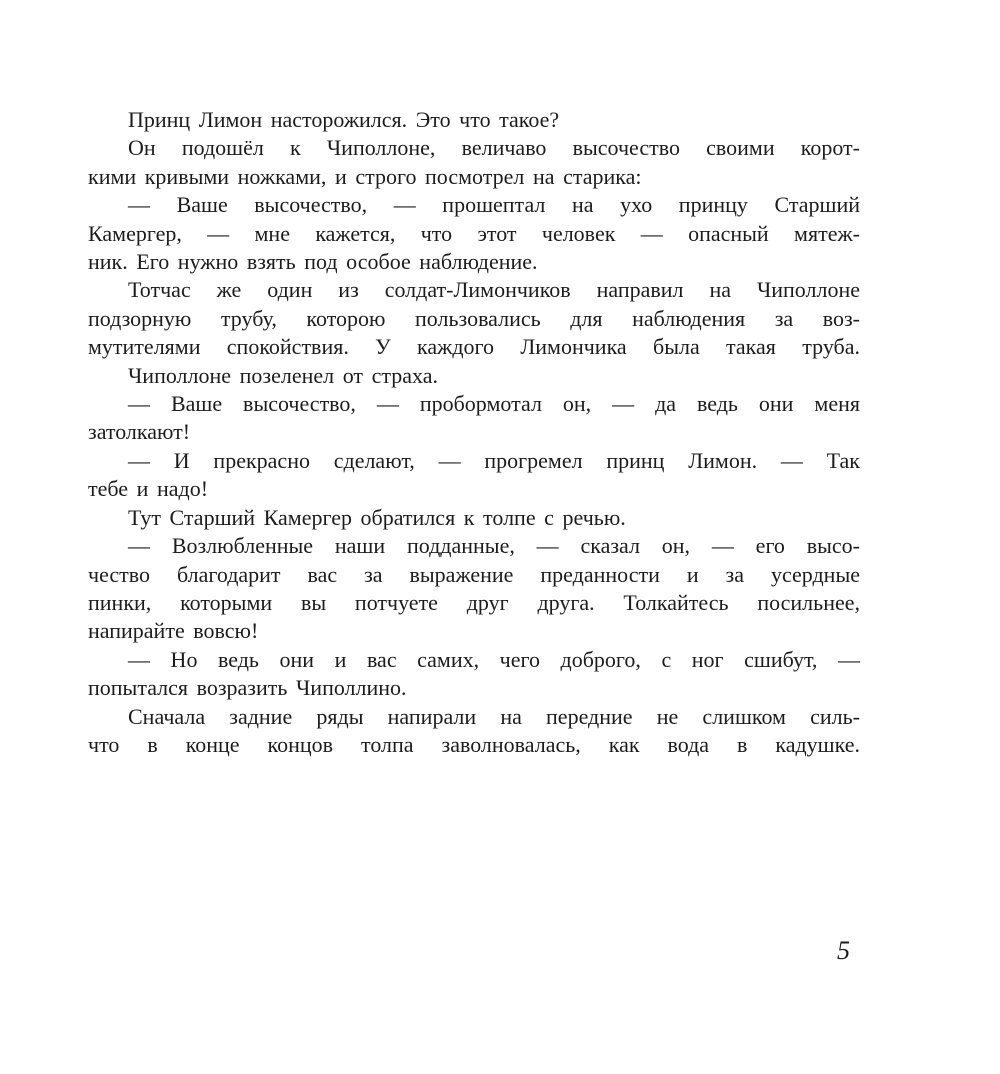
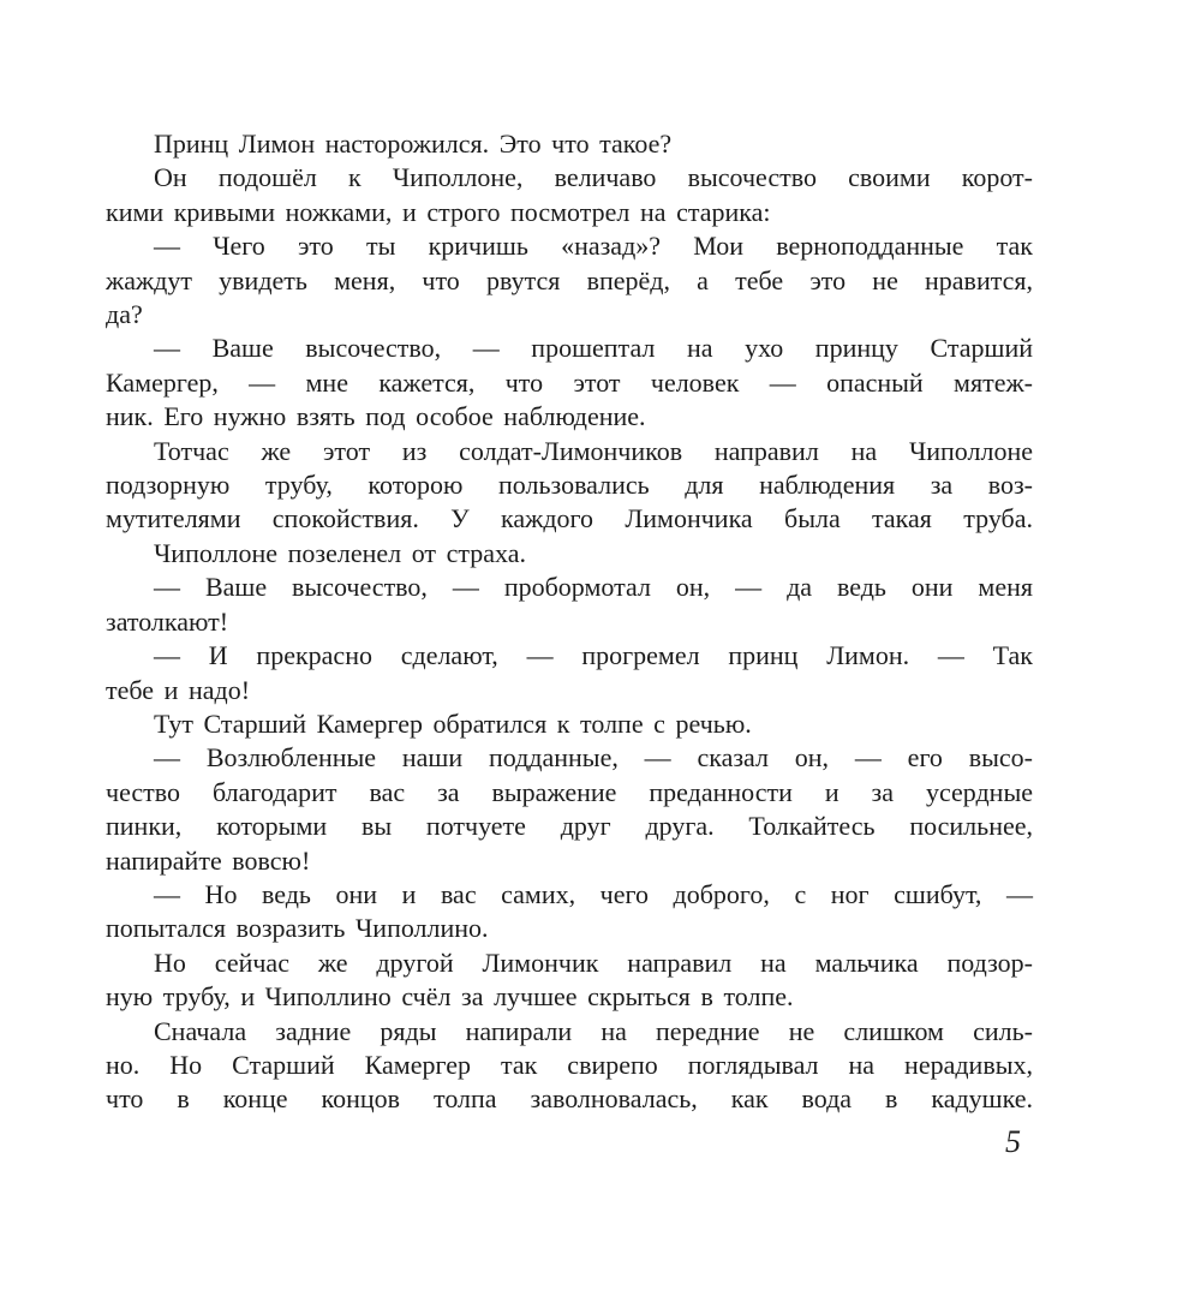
  Принц Лимон насторожился. Это что такое?
  Он подошёл к Чиполлоне, величаво высочество своими корот-
  кими кривыми ножками, и строго посмотрел на старика:
+ — Чего это ты кричишь «назад»? Мои верноподданные так
+ жаждут увидеть меня, что рвутся вперёд, а тебе это не нравится,
+ да?
  — Ваше высочество, — прошептал на ухо принцу Старший
  Камергер, — мне кажется, что этот человек — опасный мятеж-
  ник. Его нужно взять под особое наблюдение.
- Тотчас же один из солдат-Лимончиков направил на Чиполлоне
+ Тотчас же этот из солдат-Лимончиков направил на Чиполлоне
  подзорную трубу, которою пользовались для наблюдения за воз-
  мутителями спокойствия. У каждого Лимончика была такая труба.
  Чиполлоне позеленел от страха.
  — Ваше высочество, — пробормотал он, — да ведь они меня
  затолкают!
  — И прекрасно сделают, — прогремел принц Лимон. — Так
  тебе и надо!
  Тут Старший Камергер обратился к толпе с речью.
  — Возлюбленные наши подданные, — сказал он, — его высо-
  чество благодарит вас за выражение преданности и за усердные
  пинки, которыми вы потчуете друг друга. Толкайтесь посильнее,
  напирайте вовсю!
  — Но ведь они и вас самих, чего доброго, с ног сшибут, —
  попытался возразить Чиполлино.
+ Но сейчас же другой Лимончик направил на мальчика подзор-
+ ную трубу, и Чиполлино счёл за лучшее скрыться в толпе.
  Сначала задние ряды напирали на передние не слишком силь-
+ но. Но Старший Камергер так свирепо поглядывал на нерадивых,
  что в конце концов толпа заволновалась, как вода в кадушке.
  5
